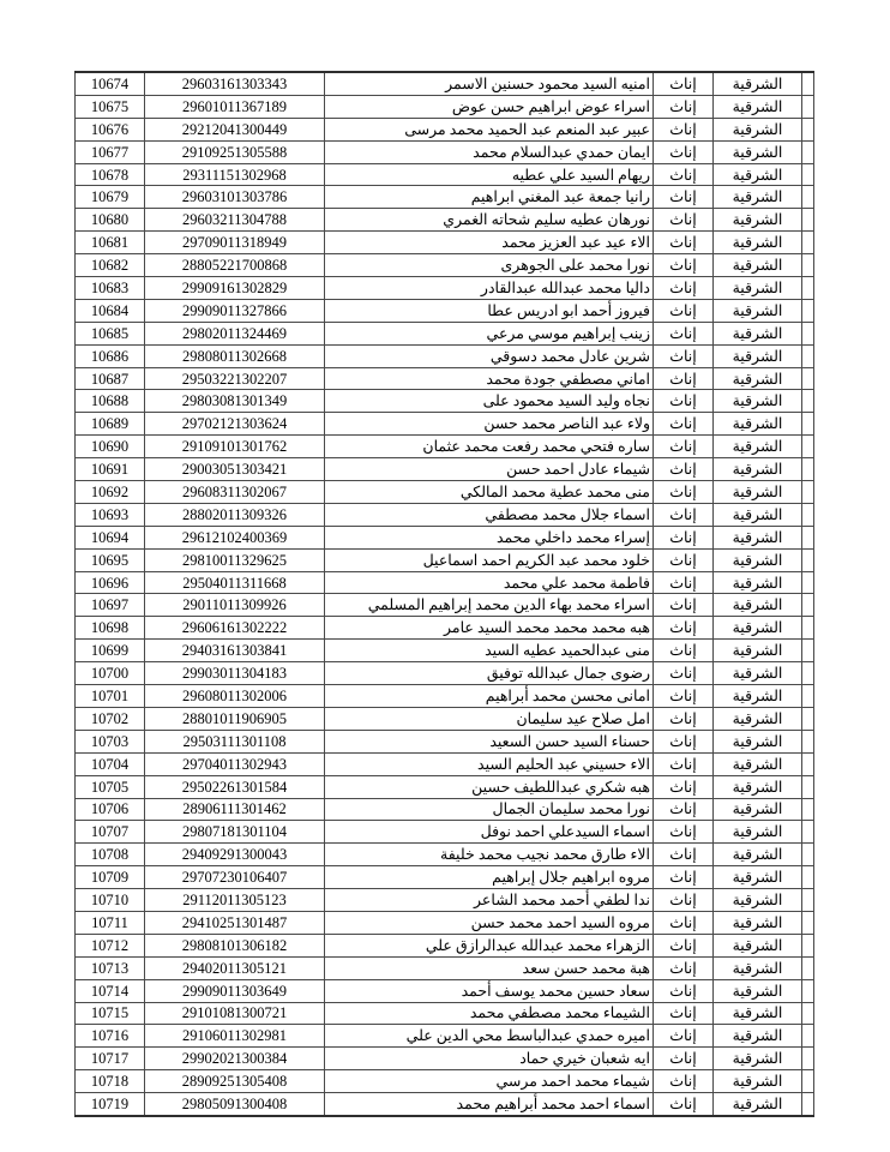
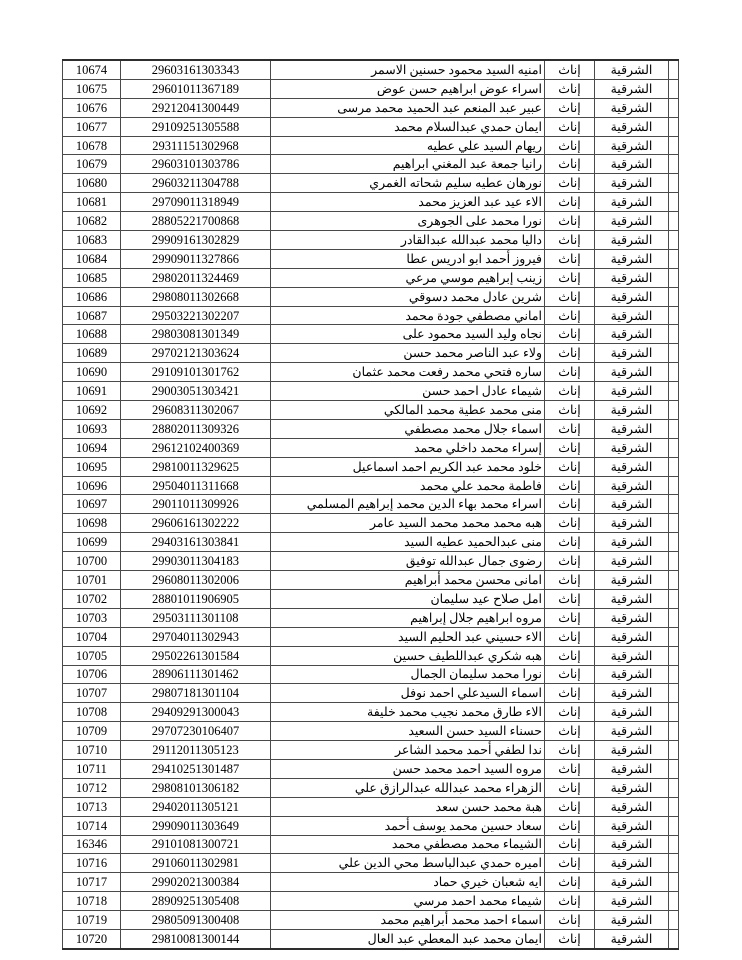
  	الشرقية	إناث	امنيه السيد محمود حسنين الاسمر	29603161303343	10674
  	الشرقية	إناث	اسراء عوض ابراهيم حسن عوض	29601011367189	10675
  	الشرقية	إناث	عبير عبد المنعم عبد الحميد محمد مرسى	29212041300449	10676
  	الشرقية	إناث	ايمان حمدي عبدالسلام محمد	29109251305588	10677
  	الشرقية	إناث	ريهام السيد علي عطيه	29311151302968	10678
  	الشرقية	إناث	رانيا جمعة عبد المغني ابراهيم	29603101303786	10679
  	الشرقية	إناث	نورهان عطيه سليم شحاته الغمري	29603211304788	10680
  	الشرقية	إناث	الاء عيد عبد العزيز محمد	29709011318949	10681
  	الشرقية	إناث	نورا محمد على الجوهرى	28805221700868	10682
  	الشرقية	إناث	داليا محمد عبدالله عبدالقادر	29909161302829	10683
  	الشرقية	إناث	فيروز أحمد ابو ادريس عطا	29909011327866	10684
  	الشرقية	إناث	زينب إبراهيم موسي مرعي	29802011324469	10685
  	الشرقية	إناث	شرين عادل محمد دسوقي	29808011302668	10686
  	الشرقية	إناث	اماني مصطفي جودة محمد	29503221302207	10687
  	الشرقية	إناث	نجاه وليد السيد محمود على	29803081301349	10688
  	الشرقية	إناث	ولاء عبد الناصر محمد حسن	29702121303624	10689
  	الشرقية	إناث	ساره فتحي محمد رفعت محمد عثمان	29109101301762	10690
  	الشرقية	إناث	شيماء عادل احمد حسن	29003051303421	10691
  	الشرقية	إناث	منى محمد عطية محمد المالكي	29608311302067	10692
  	الشرقية	إناث	اسماء جلال محمد مصطفي	28802011309326	10693
  	الشرقية	إناث	إسراء محمد داخلي محمد	29612102400369	10694
  	الشرقية	إناث	خلود محمد عبد الكريم احمد اسماعيل	29810011329625	10695
  	الشرقية	إناث	فاطمة محمد علي محمد	29504011311668	10696
  	الشرقية	إناث	اسراء محمد بهاء الدين محمد إبراهيم المسلمي	29011011309926	10697
  	الشرقية	إناث	هبه محمد محمد محمد السيد عامر	29606161302222	10698
  	الشرقية	إناث	منى عبدالحميد عطيه السيد	29403161303841	10699
  	الشرقية	إناث	رضوى جمال عبدالله توفيق	29903011304183	10700
  	الشرقية	إناث	امانى محسن محمد أبراهيم	29608011302006	10701
  	الشرقية	إناث	امل صلاح عيد سليمان	28801011906905	10702
- 	الشرقية	إناث	حسناء السيد حسن السعيد	29503111301108	10703
+ 	الشرقية	إناث	مروه ابراهيم جلال إبراهيم	29503111301108	10703
  	الشرقية	إناث	الاء حسيني عبد الحليم السيد	29704011302943	10704
  	الشرقية	إناث	هبه شكري عبداللطيف حسين	29502261301584	10705
  	الشرقية	إناث	نورا محمد سليمان الجمال	28906111301462	10706
  	الشرقية	إناث	اسماء السيدعلي احمد نوفل	29807181301104	10707
  	الشرقية	إناث	الاء طارق محمد نجيب محمد خليفة	29409291300043	10708
- 	الشرقية	إناث	مروه ابراهيم جلال إبراهيم	29707230106407	10709
+ 	الشرقية	إناث	حسناء السيد حسن السعيد	29707230106407	10709
  	الشرقية	إناث	ندا لطفي أحمد محمد الشاعر	29112011305123	10710
  	الشرقية	إناث	مروه السيد احمد محمد حسن	29410251301487	10711
  	الشرقية	إناث	الزهراء محمد عبدالله عبدالرازق علي	29808101306182	10712
  	الشرقية	إناث	هبة محمد حسن سعد	29402011305121	10713
  	الشرقية	إناث	سعاد حسين محمد يوسف أحمد	29909011303649	10714
- 	الشرقية	إناث	الشيماء محمد مصطفي محمد	29101081300721	10715
+ 	الشرقية	إناث	الشيماء محمد مصطفي محمد	29101081300721	16346
  	الشرقية	إناث	اميره حمدي عبدالباسط محي الدين علي	29106011302981	10716
  	الشرقية	إناث	ايه شعبان خيري حماد	29902021300384	10717
  	الشرقية	إناث	شيماء محمد احمد مرسي	28909251305408	10718
  	الشرقية	إناث	اسماء احمد محمد أبراهيم محمد	29805091300408	10719
+ 	الشرقية	إناث	ايمان محمد عبد المعطي عبد العال	29810081300144	10720
